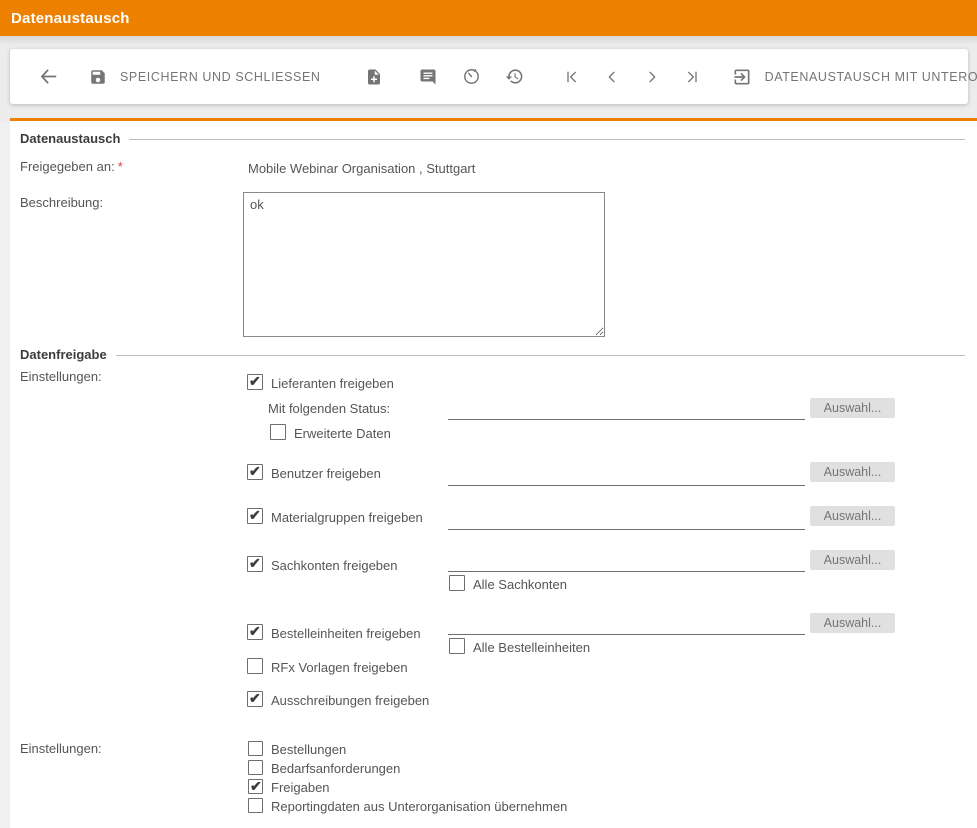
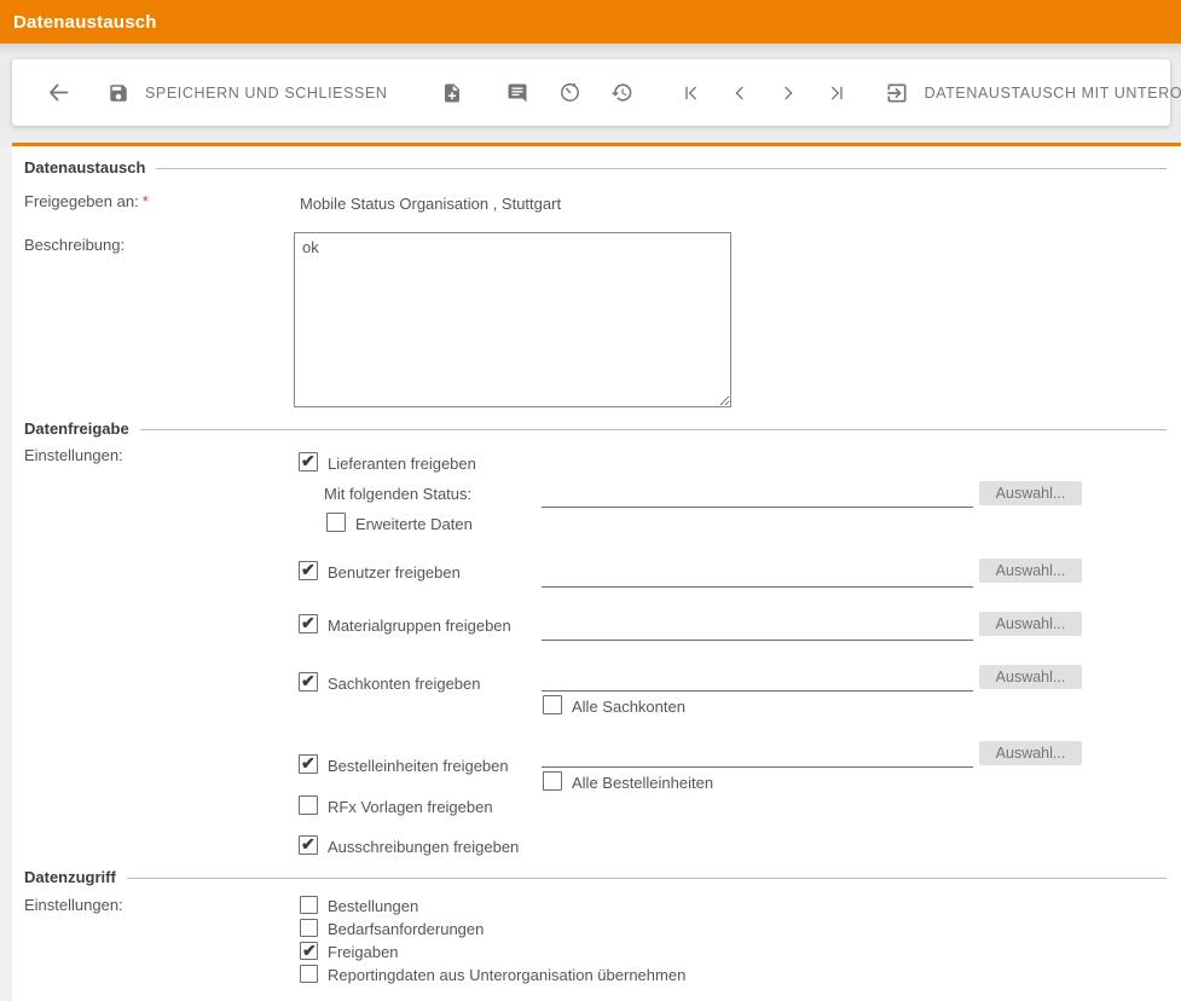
  Datenaustausch
  SPEICHERN UND SCHLIESSEN
  DATENAUSTAUSCH MIT UNTERO
  Datenaustausch
  Freigegeben an: *
- Mobile Webinar Organisation , Stuttgart
+ Mobile Status Organisation , Stuttgart
  Beschreibung:
  ok
  Datenfreigabe
  Einstellungen:
  Lieferanten freigeben
  Mit folgenden Status:
  Auswahl...
  Erweiterte Daten
  Benutzer freigeben
  Auswahl...
  Materialgruppen freigeben
  Auswahl...
  Sachkonten freigeben
  Auswahl...
  Alle Sachkonten
  Bestelleinheiten freigeben
  Auswahl...
  Alle Bestelleinheiten
  RFx Vorlagen freigeben
  Ausschreibungen freigeben
+ Datenzugriff
  Einstellungen:
  Bestellungen
  Bedarfsanforderungen
  Freigaben
  Reportingdaten aus Unterorganisation übernehmen
